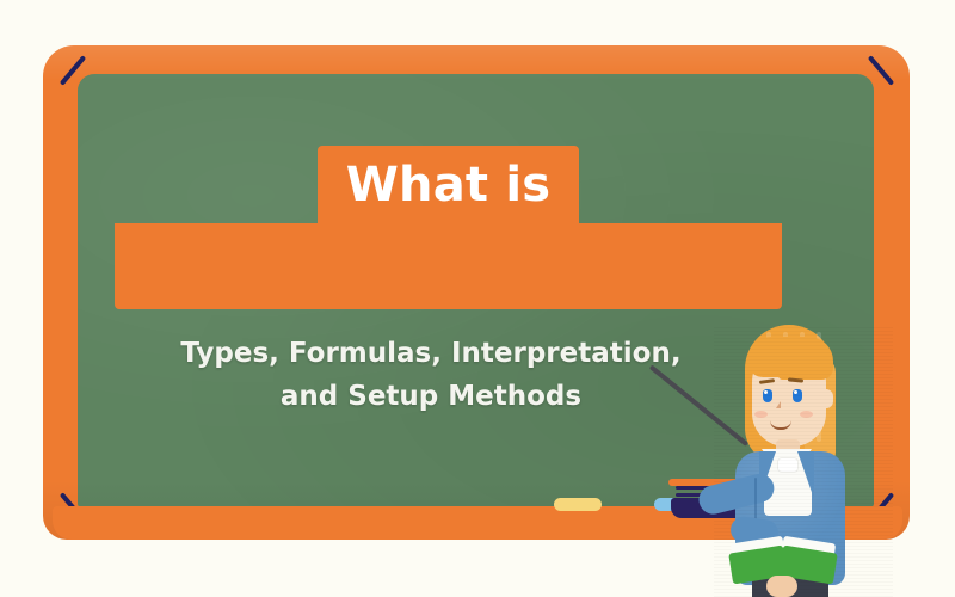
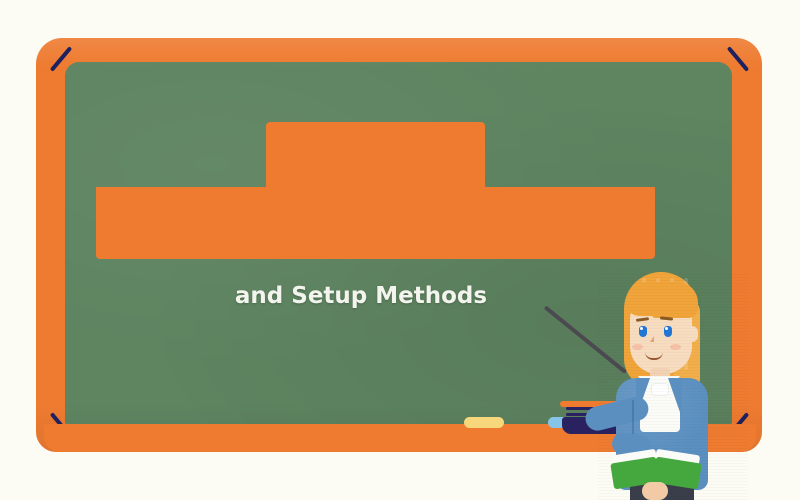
- What is
- Types, Formulas, Interpretation,
  and Setup Methods
